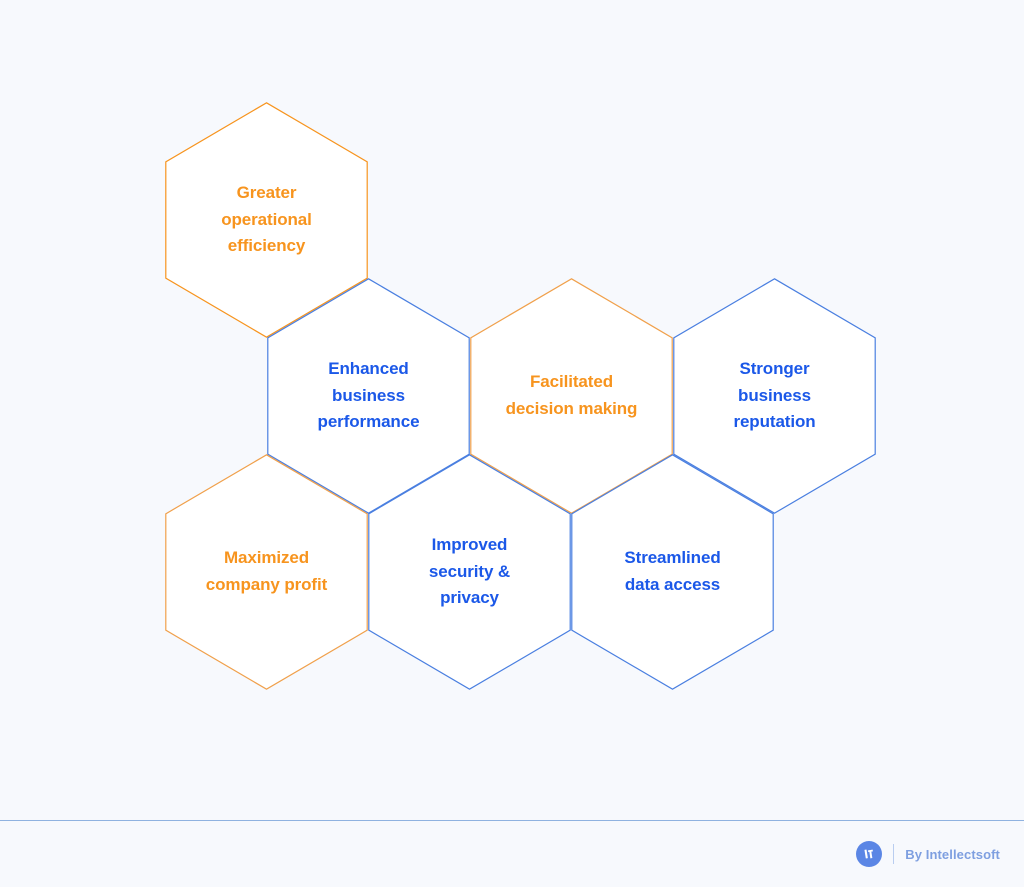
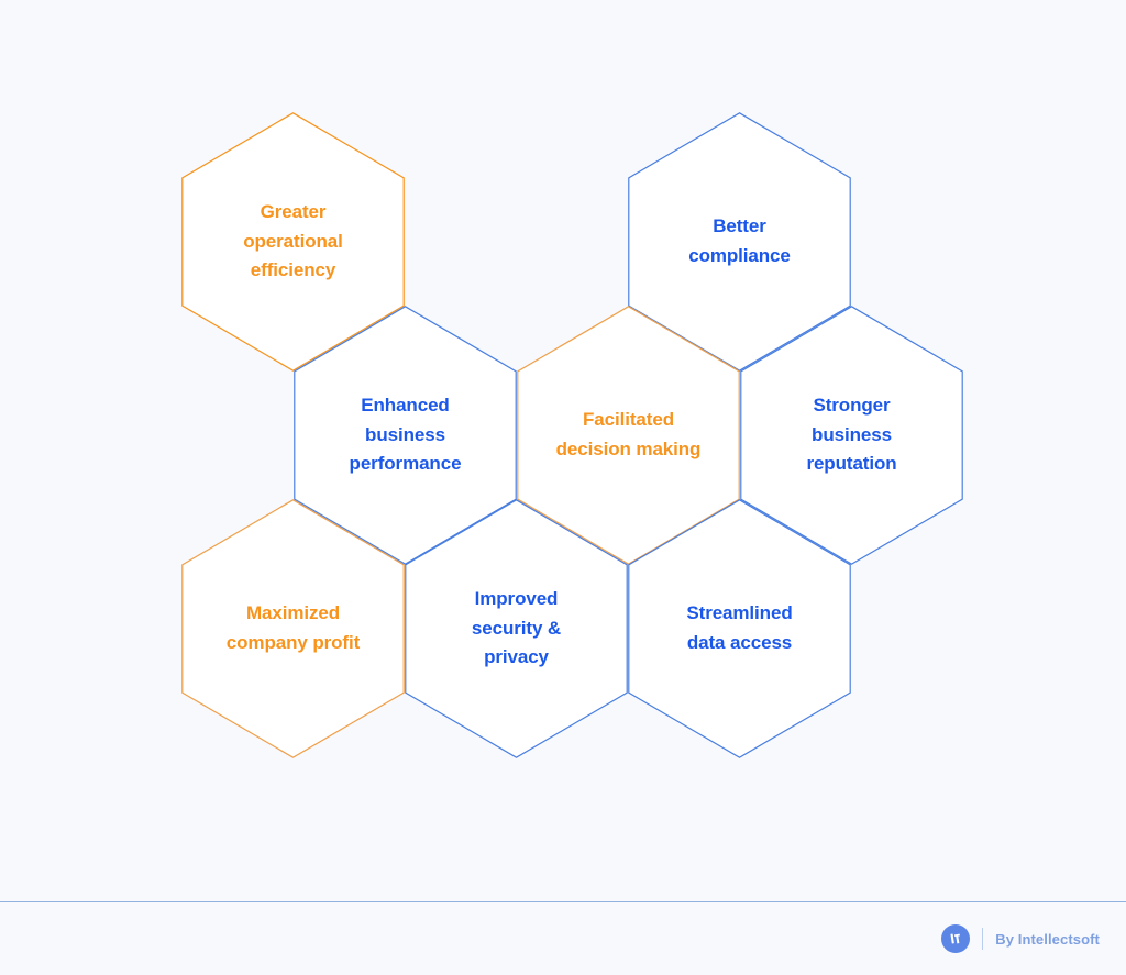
  Greater
  operational
  efficiency
+ Better
+ compliance
  Enhanced
  business
  performance
  Facilitated
  decision making
  Stronger
  business
  reputation
  Maximized
  company profit
  Improved
  security &
  privacy
  Streamlined
  data access
  By Intellectsoft
